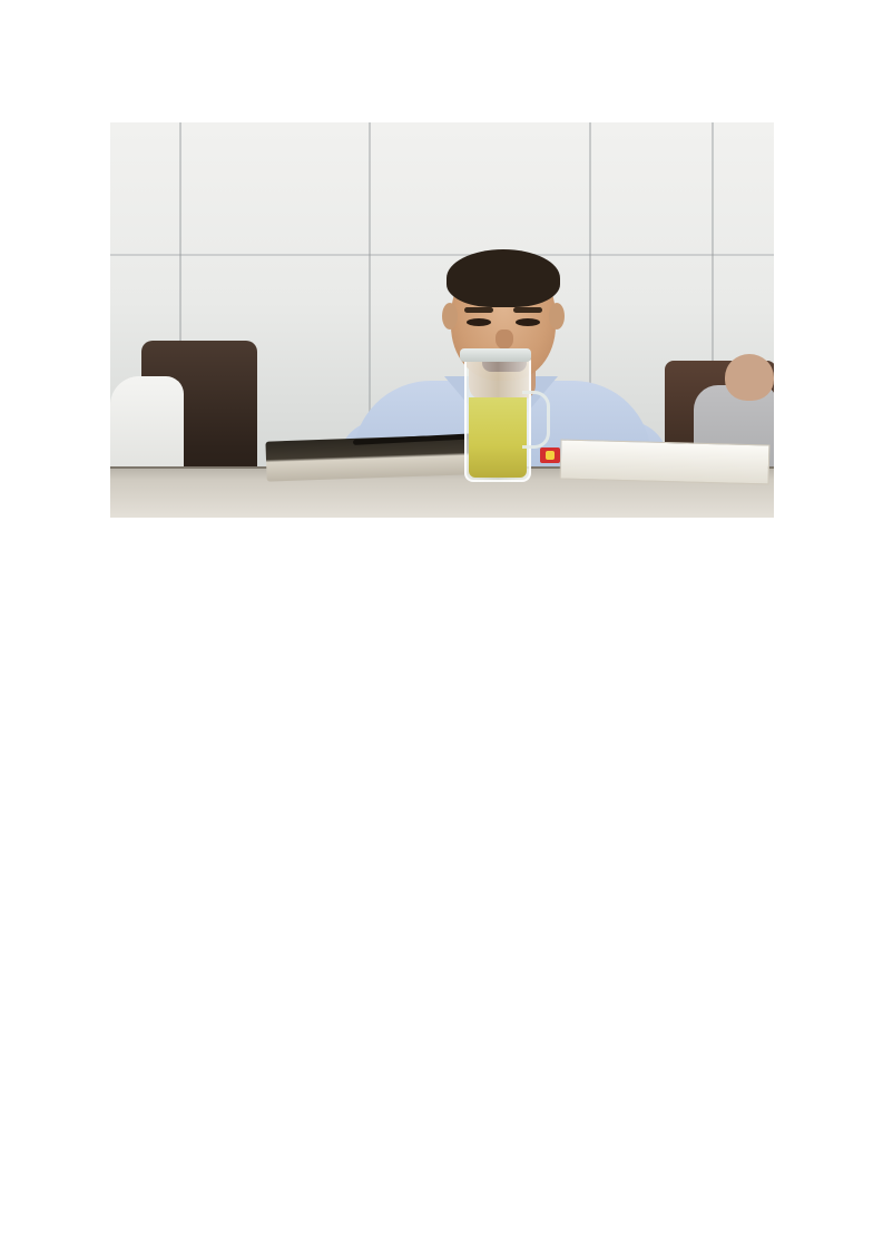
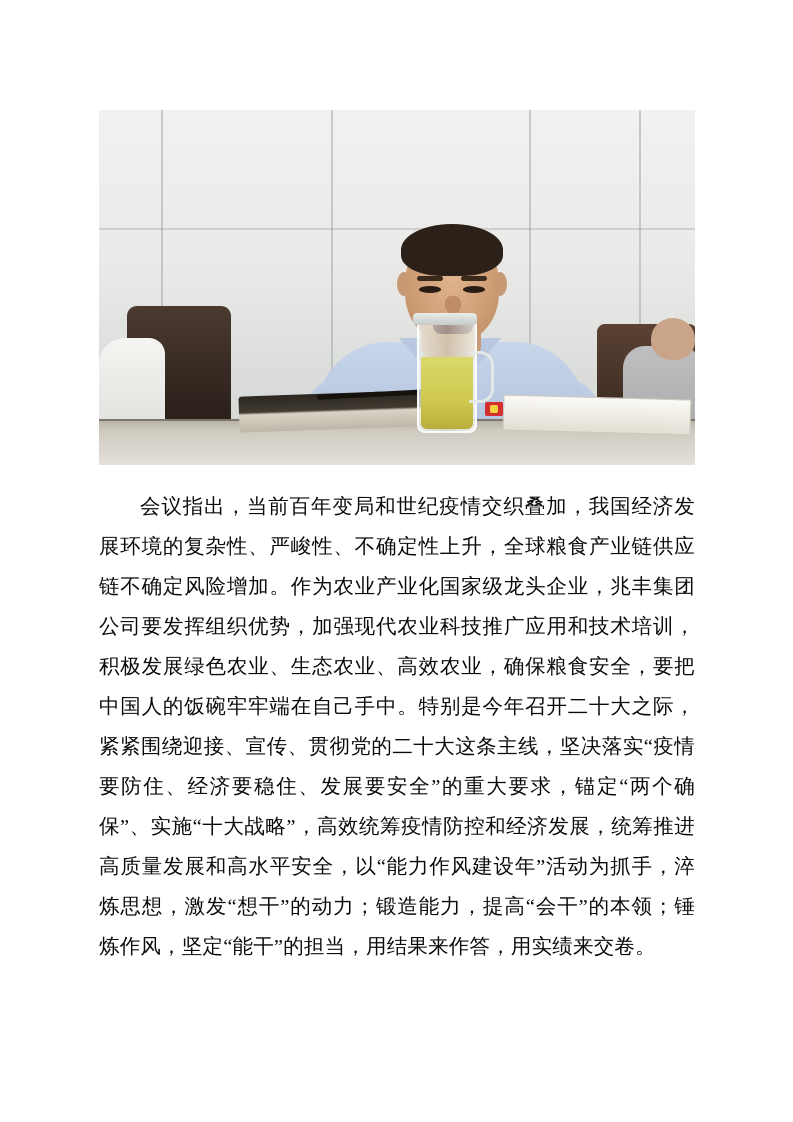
+ 会议指出，当前百年变局和世纪疫情交织叠加，我国经济发展环境的复杂性、严峻性、不确定性上升，全球粮食产业链供应链不确定风险增加。作为农业产业化国家级龙头企业，兆丰集团公司要发挥组织优势，加强现代农业科技推广应用和技术培训，积极发展绿色农业、生态农业、高效农业，确保粮食安全，要把中国人的饭碗牢牢端在自己手中。特别是今年召开二十大之际，紧紧围绕迎接、宣传、贯彻党的二十大这条主线，坚决落实“疫情要防住、经济要稳住、发展要安全”的重大要求，锚定“两个确保”、实施“十大战略”，高效统筹疫情防控和经济发展，统筹推进高质量发展和高水平安全，以“能力作风建设年”活动为抓手，淬炼思想，激发“想干”的动力；锻造能力，提高“会干”的本领；锤炼作风，坚定“能干”的担当，用结果来作答，用实绩来交卷。
